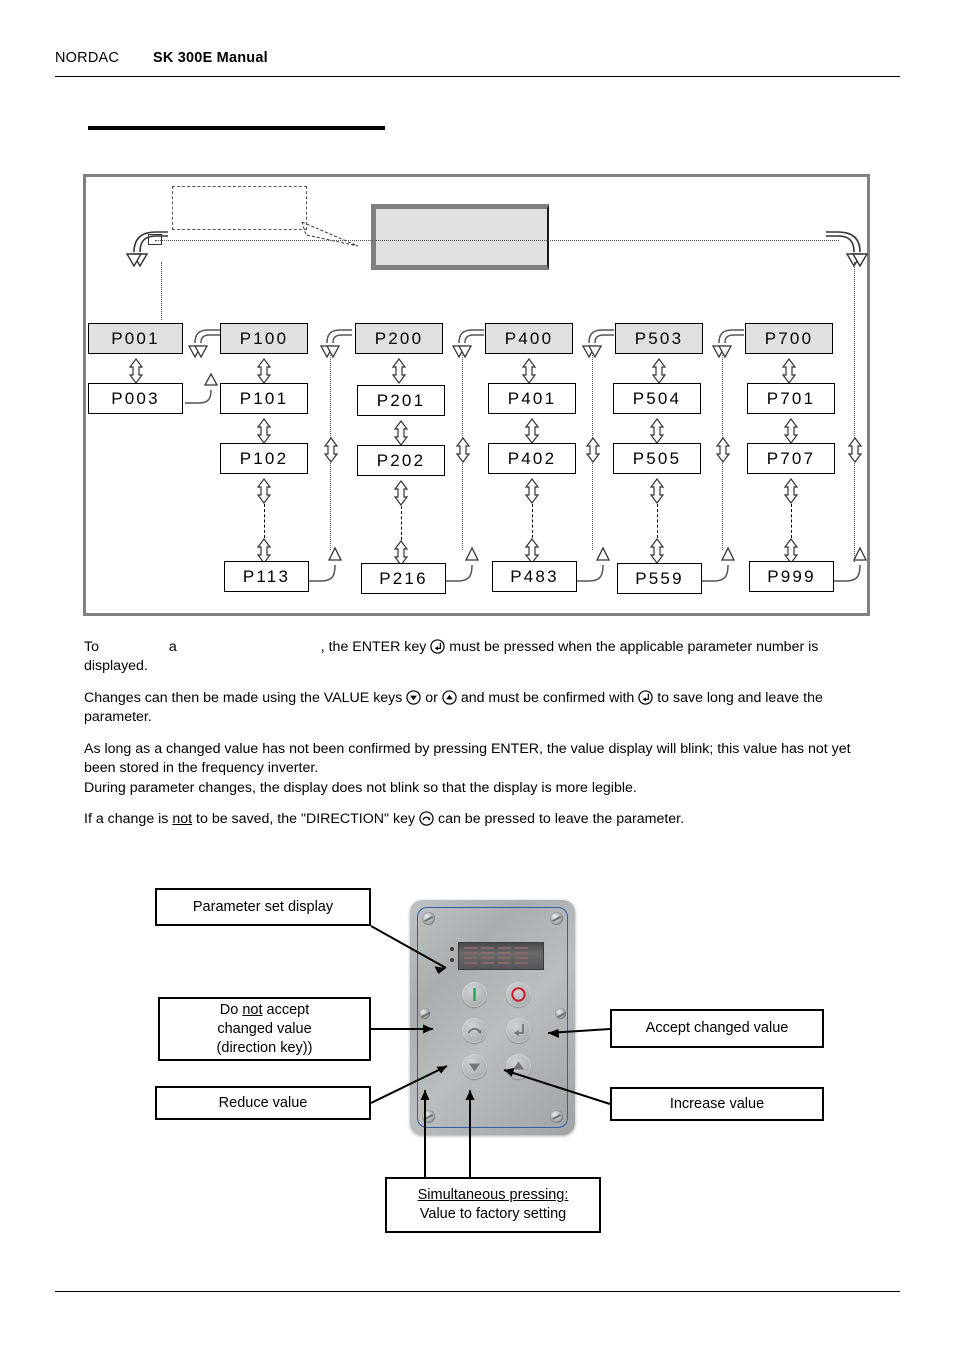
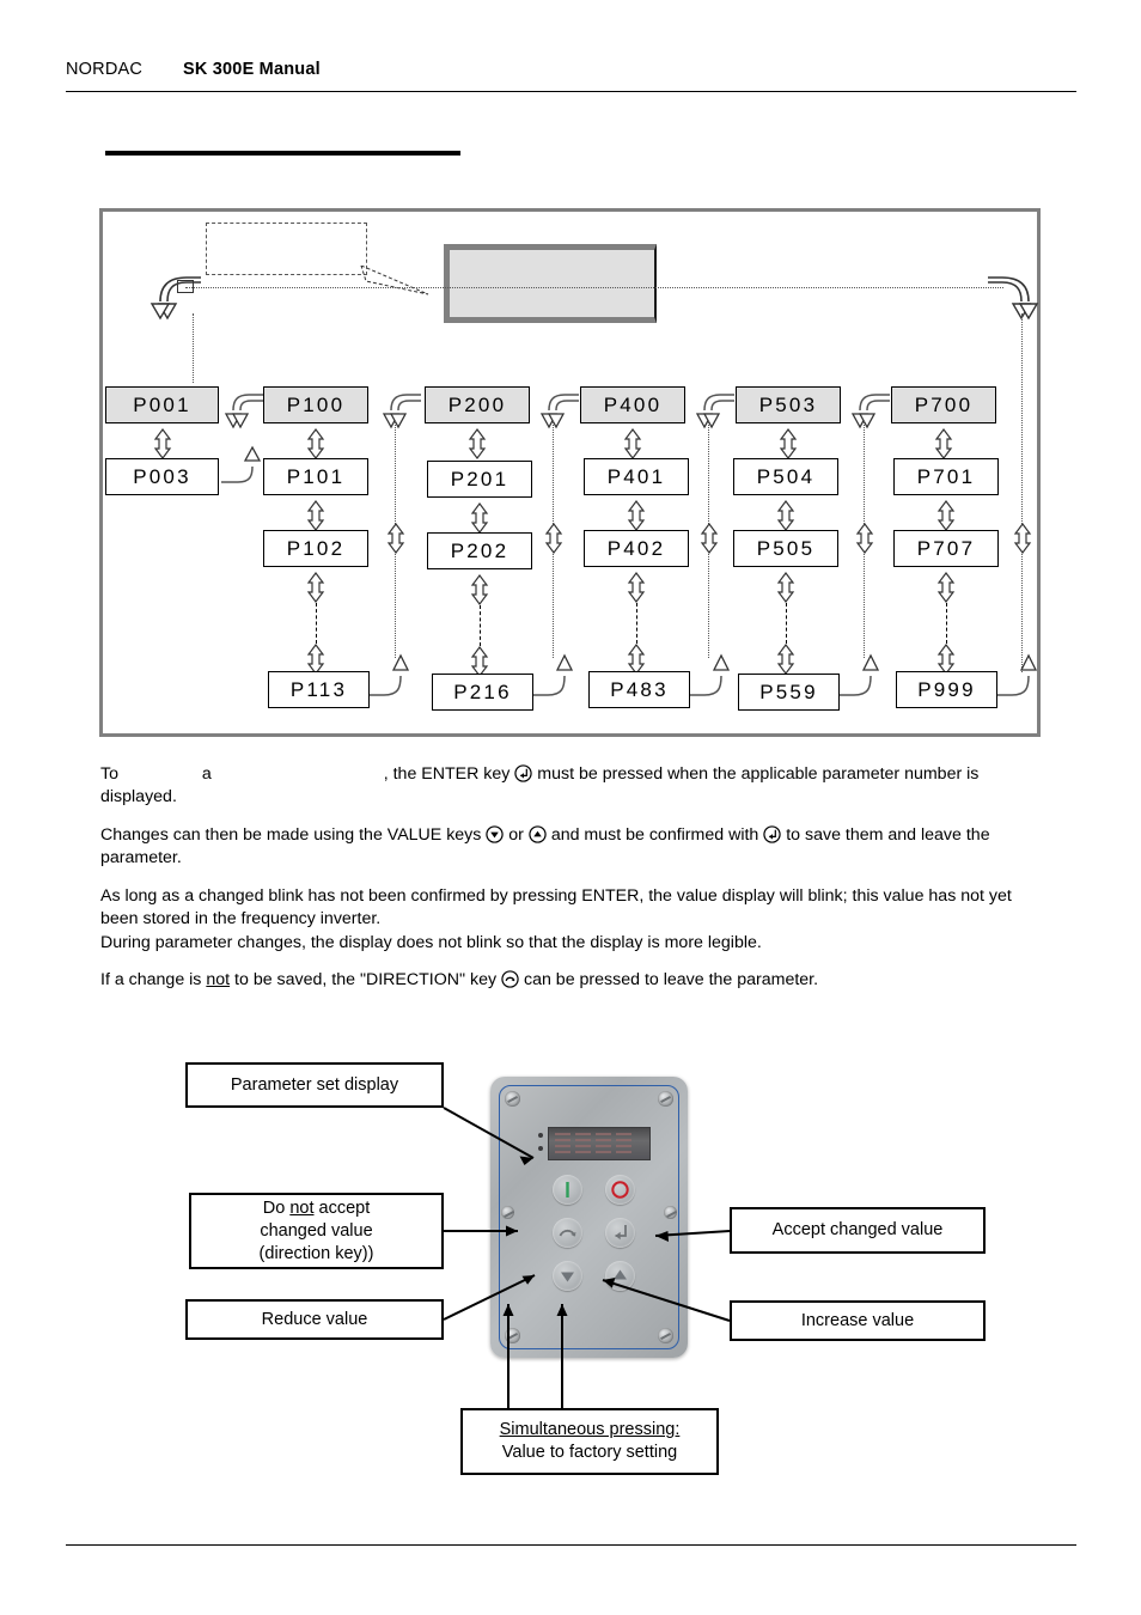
  NORDAC
  SK 300E Manual
  P001
  P003
  P100
  P101
  P102
  P113
  P200
  P201
  P202
  P216
  P400
  P401
  P402
  P483
  P503
  P504
  P505
  P559
  P700
  P701
  P707
  P999
  To a , the ENTER key must be pressed when the applicable parameter number is displayed.
- Changes can then be made using the VALUE keys or and must be confirmed with to save long and leave the parameter.
+ Changes can then be made using the VALUE keys or and must be confirmed with to save them and leave the parameter.
- As long as a changed value has not been confirmed by pressing ENTER, the value display will blink; this value has not yet been stored in the frequency inverter.
+ As long as a changed blink has not been confirmed by pressing ENTER, the value display will blink; this value has not yet been stored in the frequency inverter.
  During parameter changes, the display does not blink so that the display is more legible.
  If a change is not to be saved, the "DIRECTION" key can be pressed to leave the parameter.
  Parameter set display
  Do not accept
  changed value
  (direction key))
  Reduce value
  Accept changed value
  Increase value
  Simultaneous pressing:
  Value to factory setting
